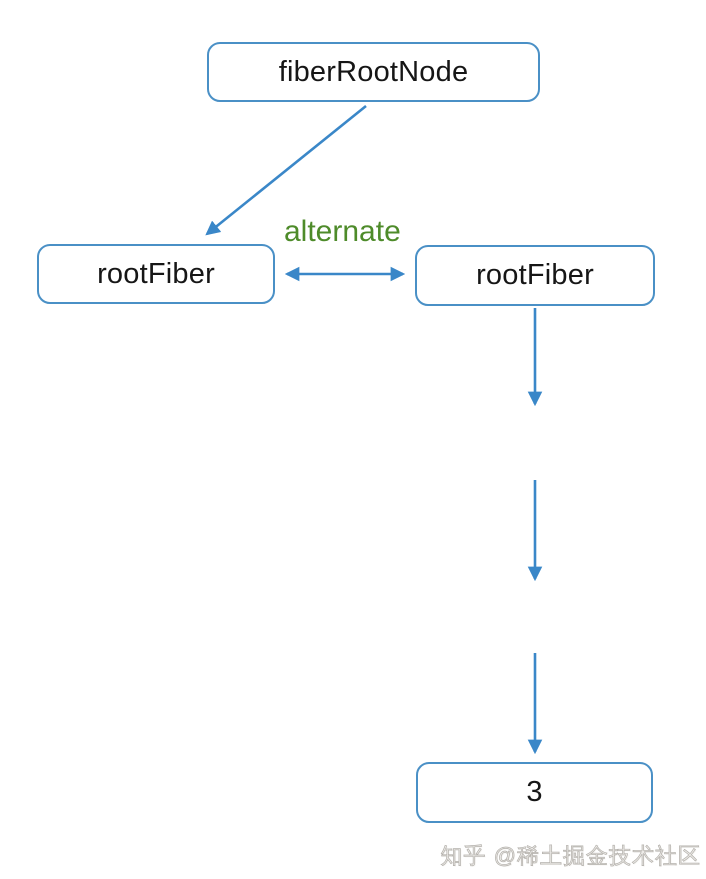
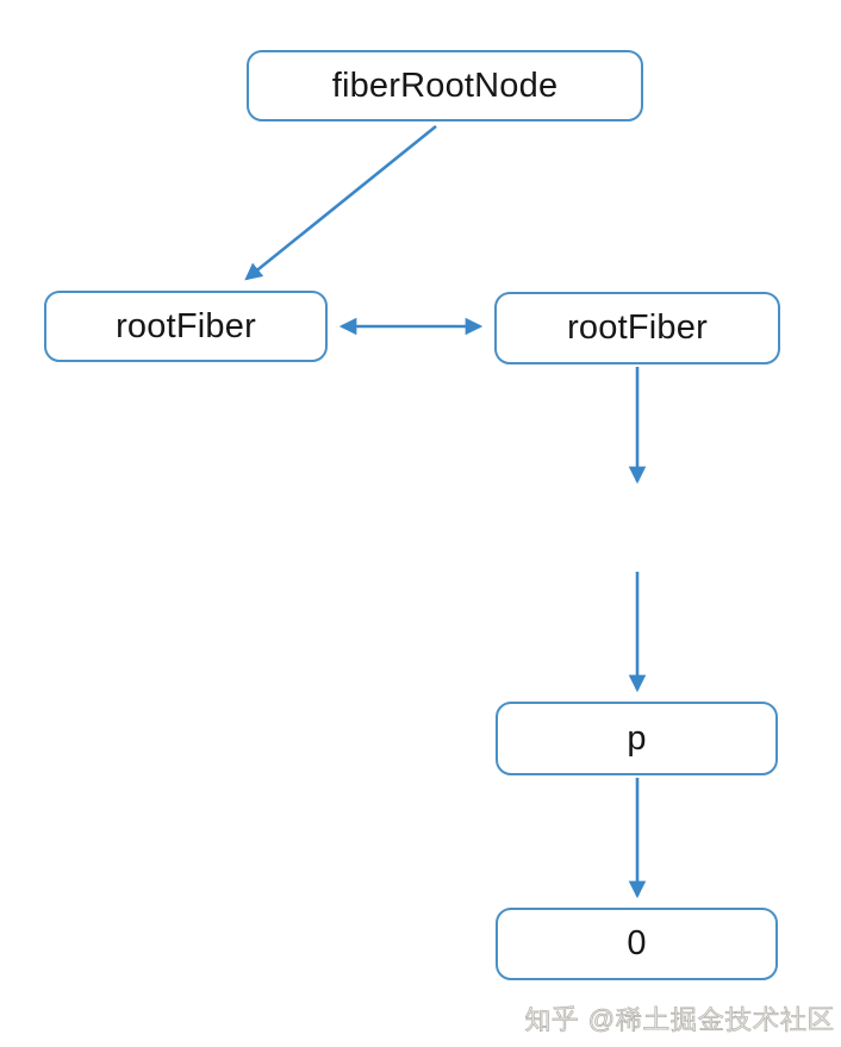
  fiberRootNode
  rootFiber
  rootFiber
+ p
- 3
+ 0
- alternate
  知乎 @稀土掘金技术社区
